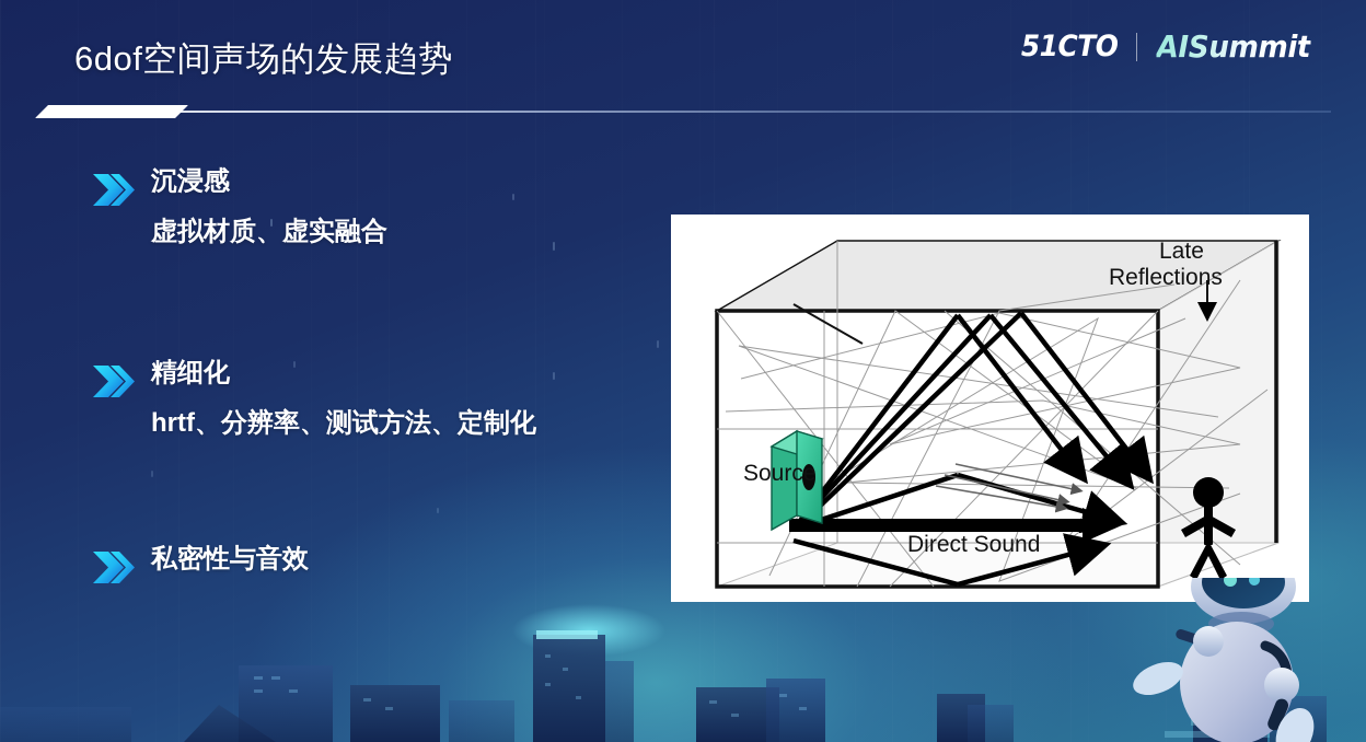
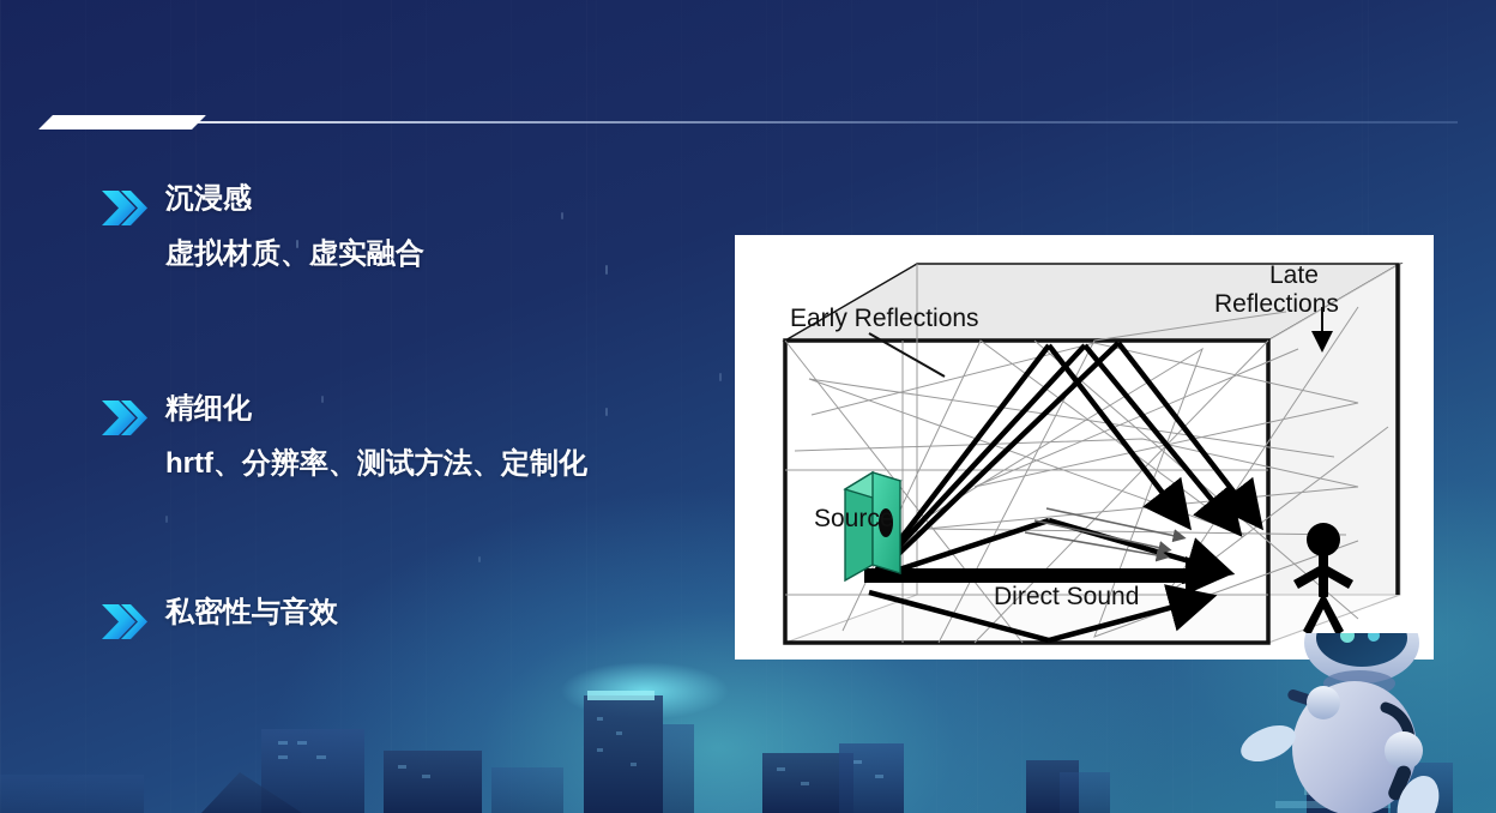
- 6dof空间声场的发展趋势
- 51CTO
- AISummit
  沉浸感
  虚拟材质、虚实融合
  精细化
  hrtf、分辨率、测试方法、定制化
  私密性与音效
+ Early Reflections
  Late
  Reflections
  Source
  Direct Sound
